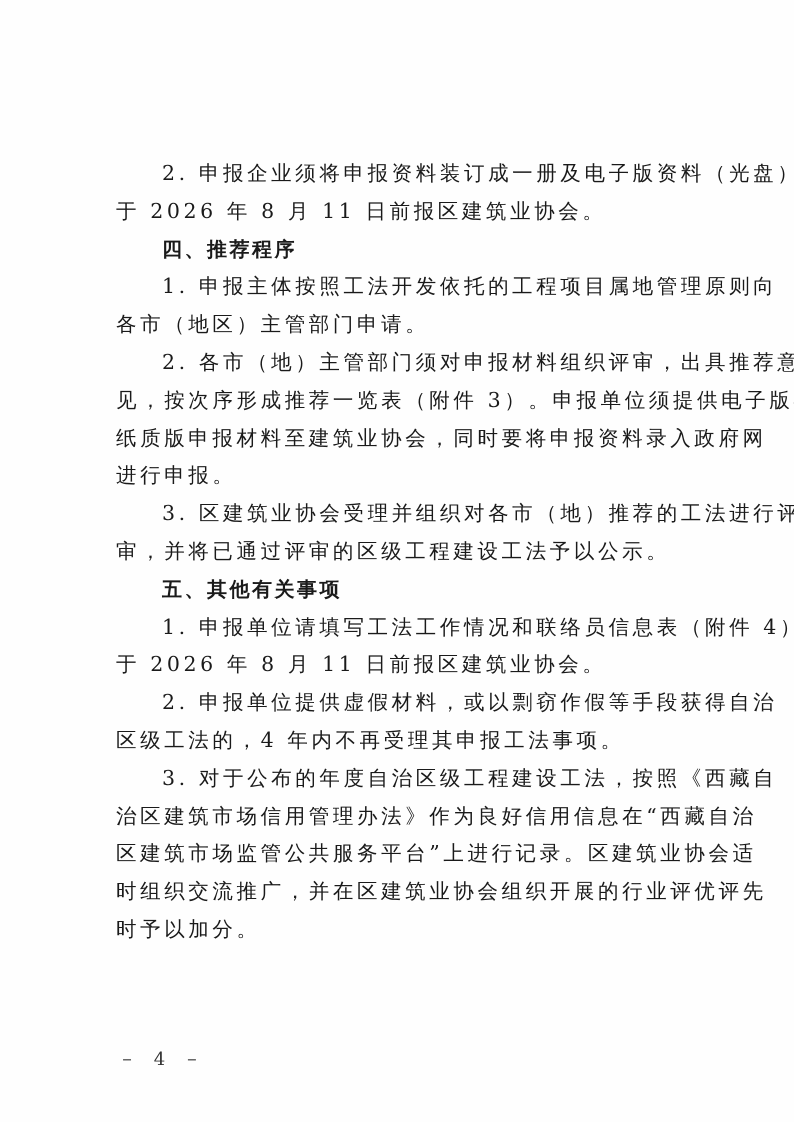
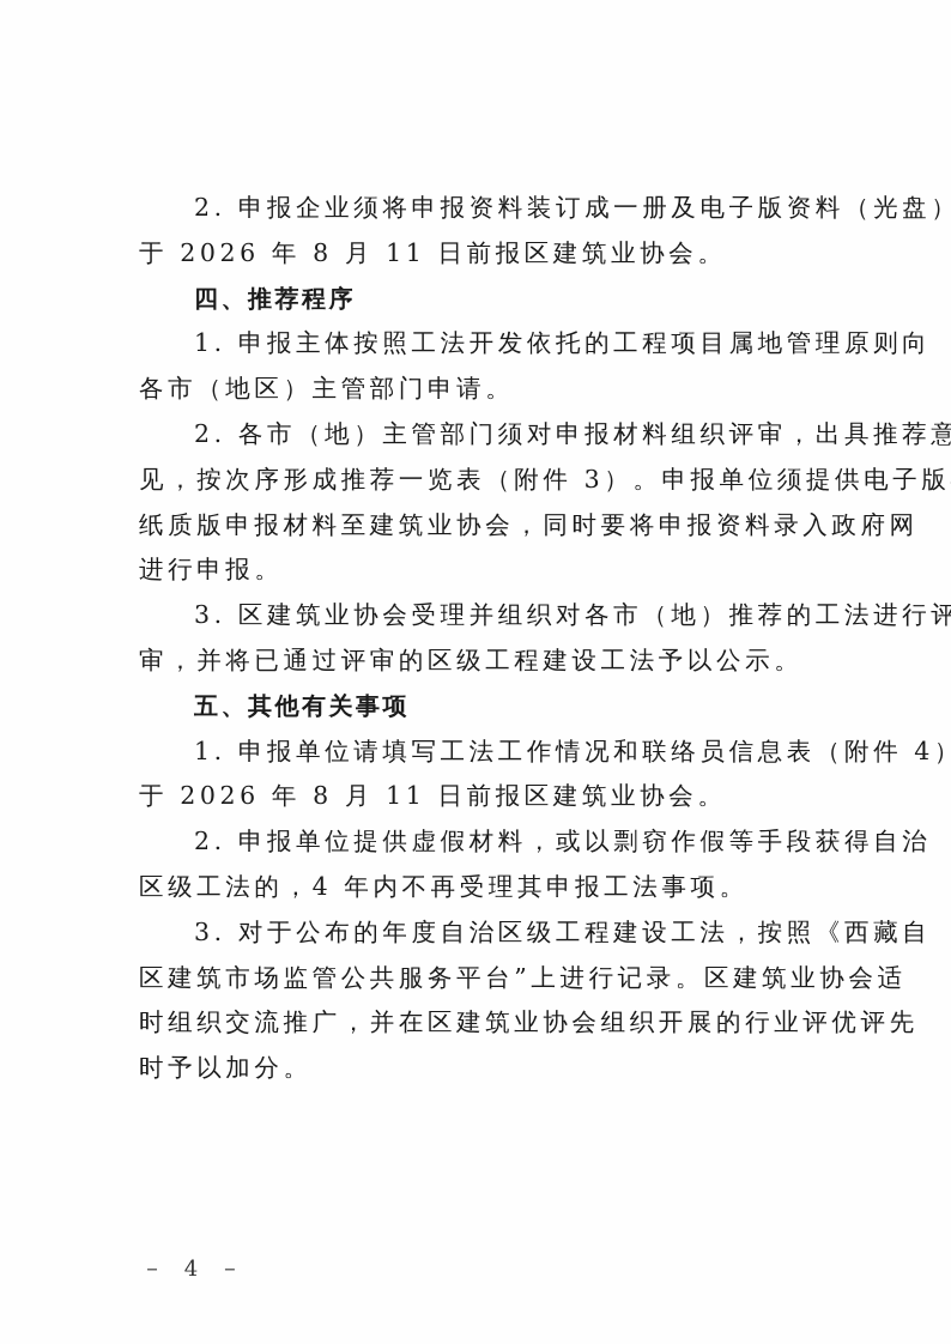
  2. 申报企业须将申报资料装订成一册及电子版资料（光盘）
  于 2026 年 8 月 11 日前报区建筑业协会。
  四、推荐程序
  1. 申报主体按照工法开发依托的工程项目属地管理原则向
  各市（地区）主管部门申请。
  2. 各市（地）主管部门须对申报材料组织评审，出具推荐意
  见，按次序形成推荐一览表（附件 3）。申报单位须提供电子版
  纸质版申报材料至建筑业协会，同时要将申报资料录入政府网
  进行申报。
  3. 区建筑业协会受理并组织对各市（地）推荐的工法进行评
  审，并将已通过评审的区级工程建设工法予以公示。
  五、其他有关事项
  1. 申报单位请填写工法工作情况和联络员信息表（附件 4）
  于 2026 年 8 月 11 日前报区建筑业协会。
  2. 申报单位提供虚假材料，或以剽窃作假等手段获得自治
  区级工法的，4 年内不再受理其申报工法事项。
  3. 对于公布的年度自治区级工程建设工法，按照《西藏自
- 治区建筑市场信用管理办法》作为良好信用信息在“西藏自治
  区建筑市场监管公共服务平台”上进行记录。区建筑业协会适
  时组织交流推广，并在区建筑业协会组织开展的行业评优评先
  时予以加分。
  － 4 －
